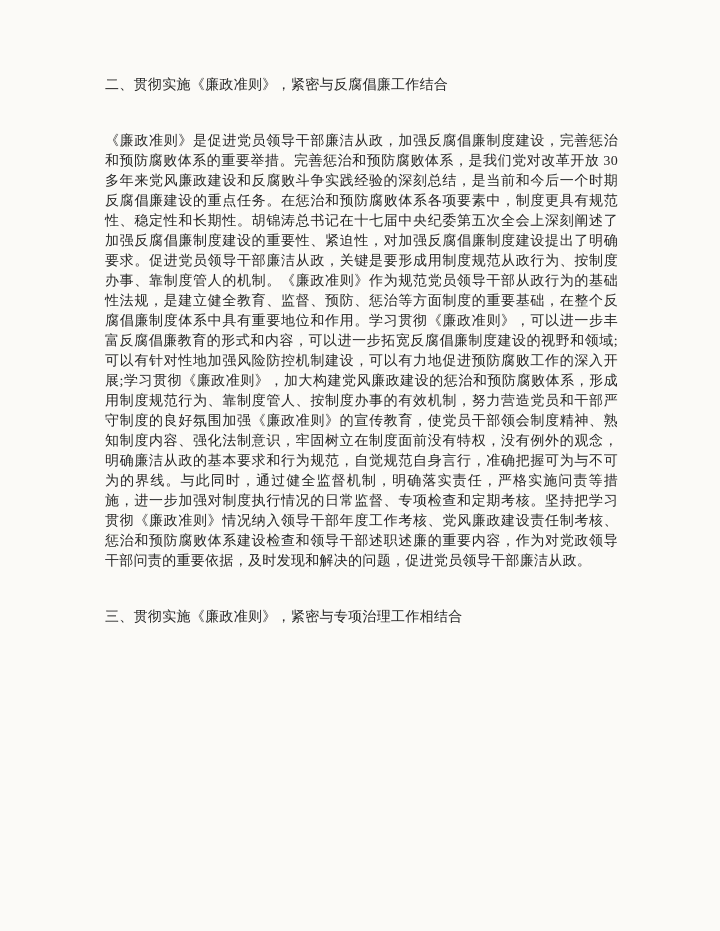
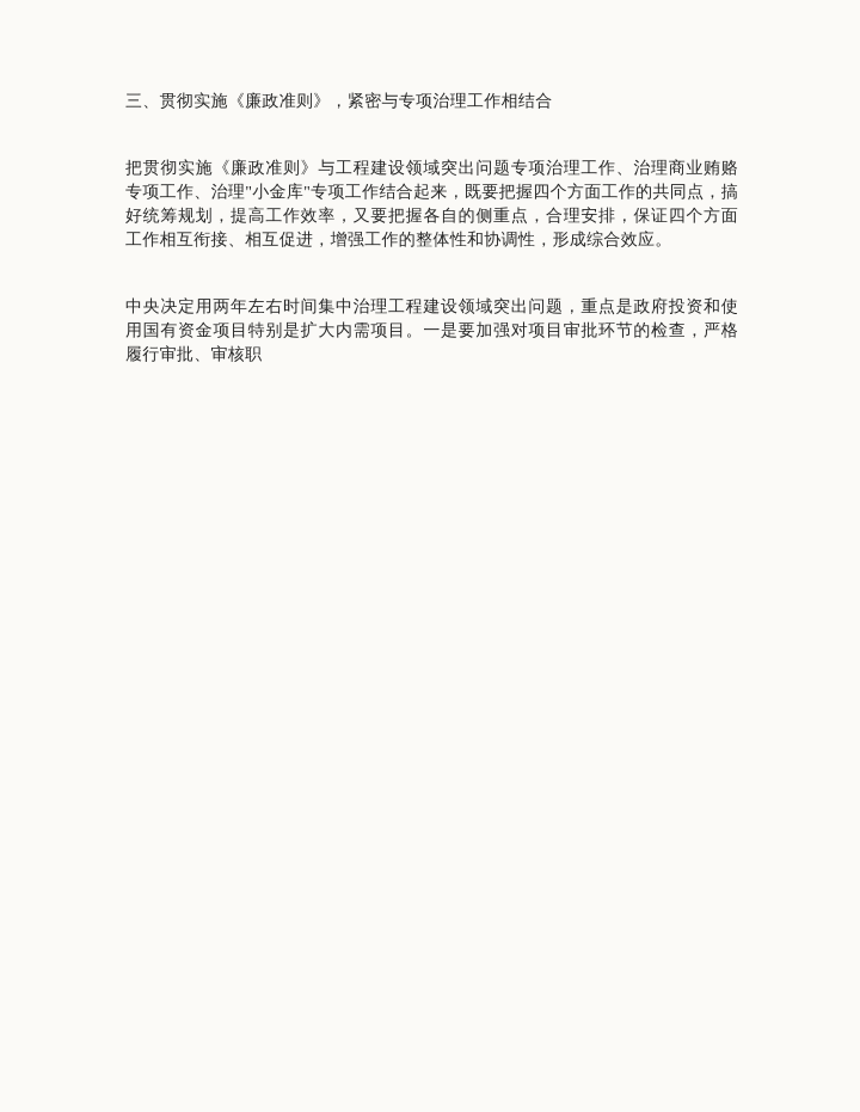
- 二、贯彻实施《廉政准则》，紧密与反腐倡廉工作结合
- 《廉政准则》是促进党员领导干部廉洁从政，加强反腐倡廉制度建设，完善惩治和预防腐败体系的重要举措。完善惩治和预防腐败体系，是我们党对改革开放 30 多年来党风廉政建设和反腐败斗争实践经验的深刻总结，是当前和今后一个时期反腐倡廉建设的重点任务。在惩治和预防腐败体系各项要素中，制度更具有规范性、稳定性和长期性。胡锦涛总书记在十七届中央纪委第五次全会上深刻阐述了加强反腐倡廉制度建设的重要性、紧迫性，对加强反腐倡廉制度建设提出了明确要求。促进党员领导干部廉洁从政，关键是要形成用制度规范从政行为、按制度办事、靠制度管人的机制。《廉政准则》作为规范党员领导干部从政行为的基础性法规，是建立健全教育、监督、预防、惩治等方面制度的重要基础，在整个反腐倡廉制度体系中具有重要地位和作用。学习贯彻《廉政准则》，可以进一步丰富反腐倡廉教育的形式和内容，可以进一步拓宽反腐倡廉制度建设的视野和领域;可以有针对性地加强风险防控机制建设，可以有力地促进预防腐败工作的深入开展;学习贯彻《廉政准则》，加大构建党风廉政建设的惩治和预防腐败体系，形成用制度规范行为、靠制度管人、按制度办事的有效机制，努力营造党员和干部严守制度的良好氛围加强《廉政准则》的宣传教育，使党员干部领会制度精神、熟知制度内容、强化法制意识，牢固树立在制度面前没有特权，没有例外的观念，明确廉洁从政的基本要求和行为规范，自觉规范自身言行，准确把握可为与不可为的界线。与此同时，通过健全监督机制，明确落实责任，严格实施问责等措施，进一步加强对制度执行情况的日常监督、专项检查和定期考核。坚持把学习贯彻《廉政准则》情况纳入领导干部年度工作考核、党风廉政建设责任制考核、惩治和预防腐败体系建设检查和领导干部述职述廉的重要内容，作为对党政领导干部问责的重要依据，及时发现和解决的问题，促进党员领导干部廉洁从政。
  三、贯彻实施《廉政准则》，紧密与专项治理工作相结合
+ 把贯彻实施《廉政准则》与工程建设领域突出问题专项治理工作、治理商业贿赂专项工作、治理"小金库"专项工作结合起来，既要把握四个方面工作的共同点，搞好统筹规划，提高工作效率，又要把握各自的侧重点，合理安排，保证四个方面工作相互衔接、相互促进，增强工作的整体性和协调性，形成综合效应。
+ 中央决定用两年左右时间集中治理工程建设领域突出问题，重点是政府投资和使用国有资金项目特别是扩大内需项目。一是要加强对项目审批环节的检查，严格履行审批、审核职
